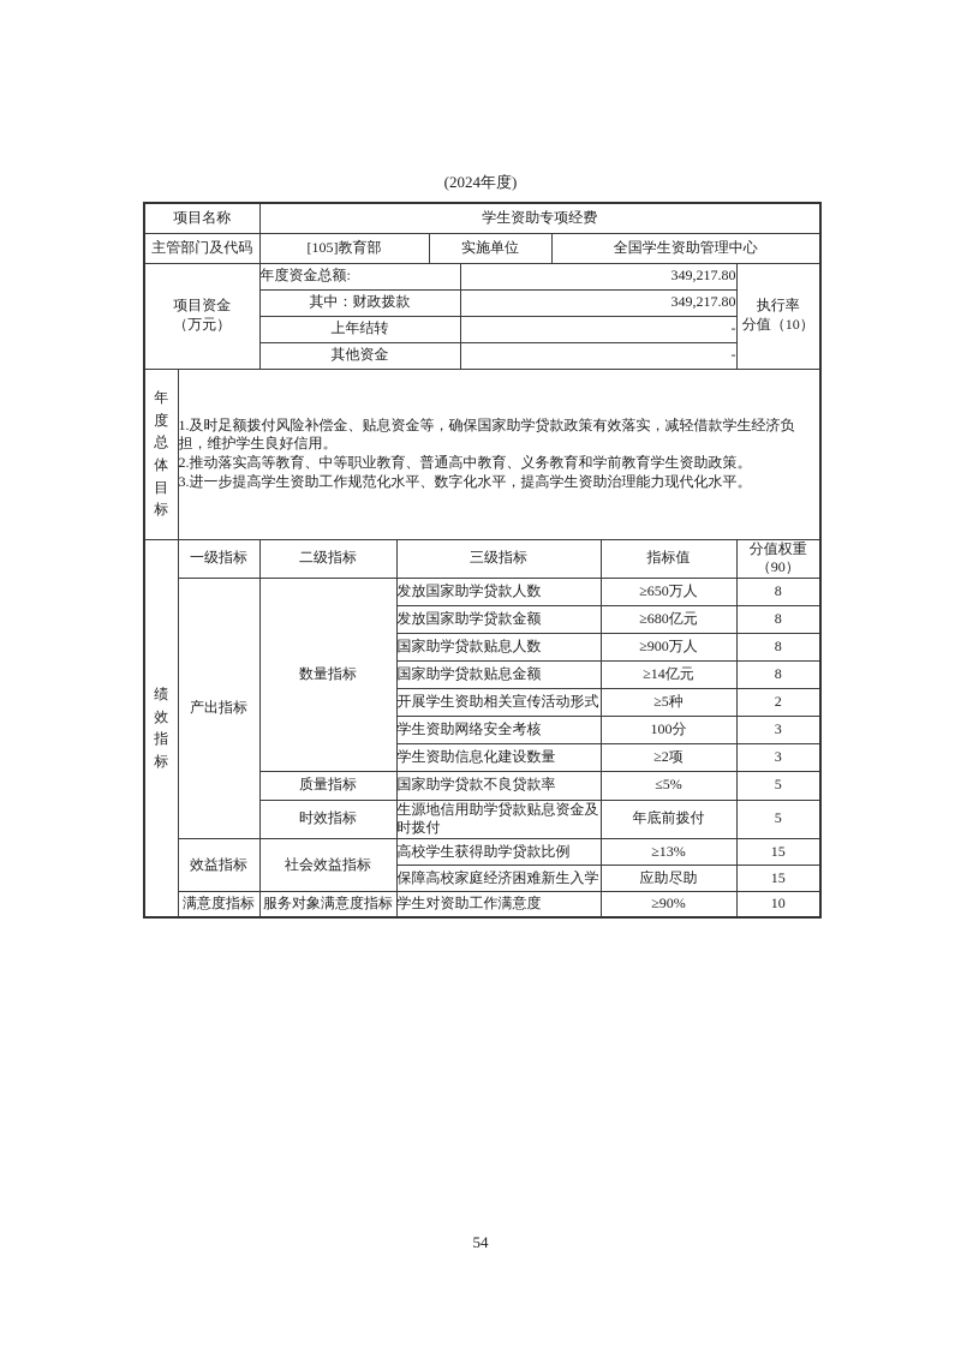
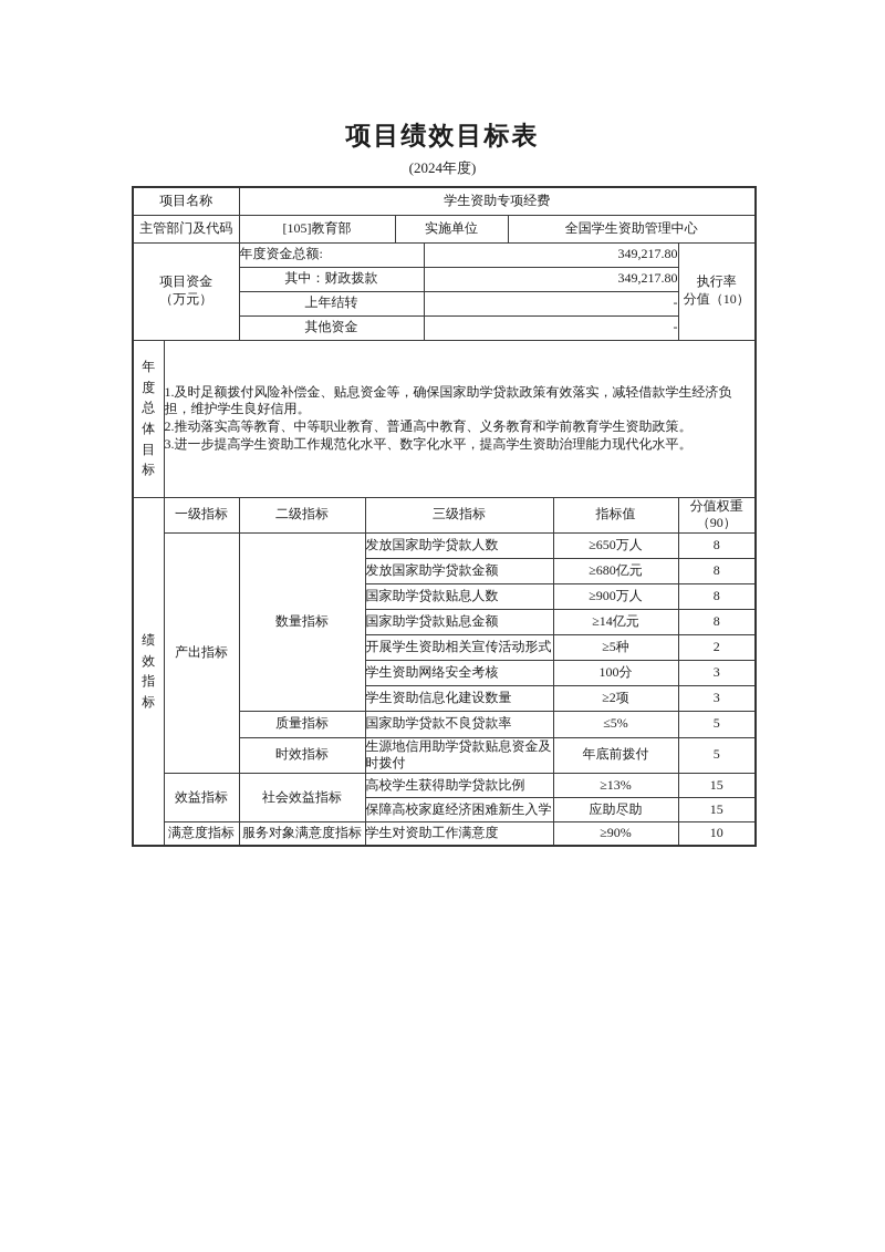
+ 项目绩效目标表
  (2024年度)
  项目名称	学生资助专项经费
  主管部门及代码	[105]教育部	实施单位	全国学生资助管理中心
  项目资金 （万元）	年度资金总额:	349,217.80	执行率 分值（10）
  其中：财政拨款	349,217.80
  上年结转	-
  其他资金	-
  年度总体目标	1.及时足额拨付风险补偿金、贴息资金等，确保国家助学贷款政策有效落实，减轻借款学生经济负担，维护学生良好信用。 2.推动落实高等教育、中等职业教育、普通高中教育、义务教育和学前教育学生资助政策。 3.进一步提高学生资助工作规范化水平、数字化水平，提高学生资助治理能力现代化水平。
  绩效指标	一级指标	二级指标	三级指标	指标值	分值权重 （90）
  产出指标	数量指标	发放国家助学贷款人数	≥650万人	8
  发放国家助学贷款金额	≥680亿元	8
  国家助学贷款贴息人数	≥900万人	8
  国家助学贷款贴息金额	≥14亿元	8
  开展学生资助相关宣传活动形式	≥5种	2
  学生资助网络安全考核	100分	3
  学生资助信息化建设数量	≥2项	3
  质量指标	国家助学贷款不良贷款率	≤5%	5
  时效指标	生源地信用助学贷款贴息资金及时拨付	年底前拨付	5
  效益指标	社会效益指标	高校学生获得助学贷款比例	≥13%	15
  保障高校家庭经济困难新生入学	应助尽助	15
  满意度指标	服务对象满意度指标	学生对资助工作满意度	≥90%	10
- 54
